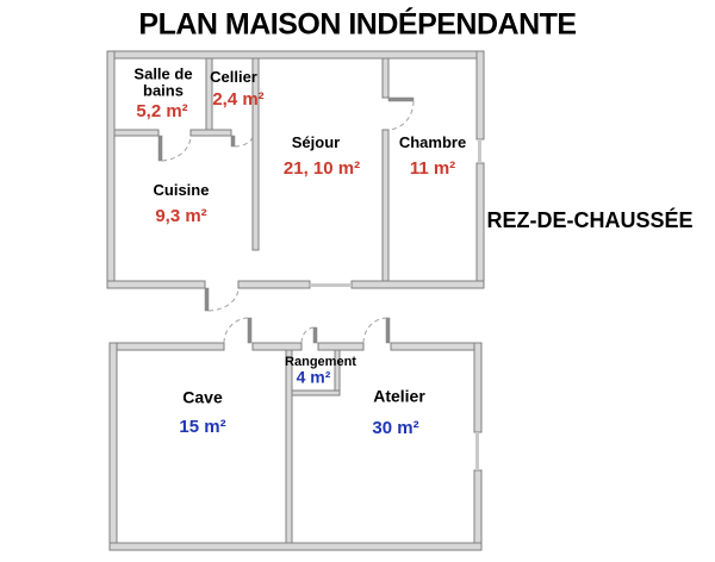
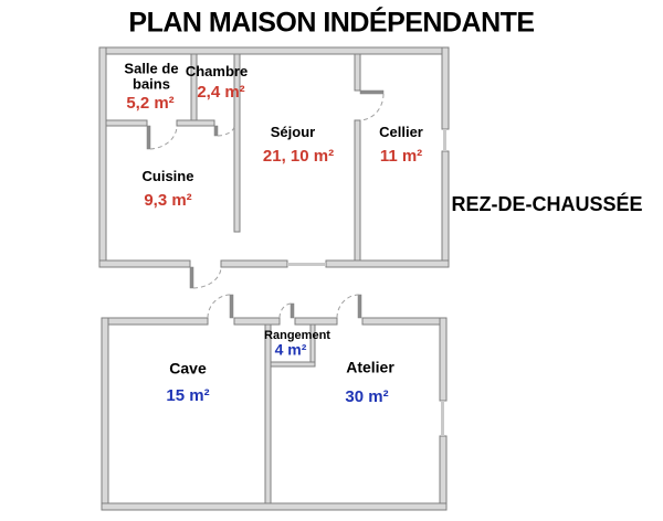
  PLAN MAISON INDÉPENDANTE
  Salle de bains
  5,2 m²
- Cellier
+ Chambre
  2,4 m²
  Cuisine
  9,3 m²
  Séjour
  21, 10 m²
- Chambre
+ Cellier
  11 m²
  REZ-DE-CHAUSSÉE
  Cave
  15 m²
  Rangement
  4 m²
  Atelier
  30 m²
